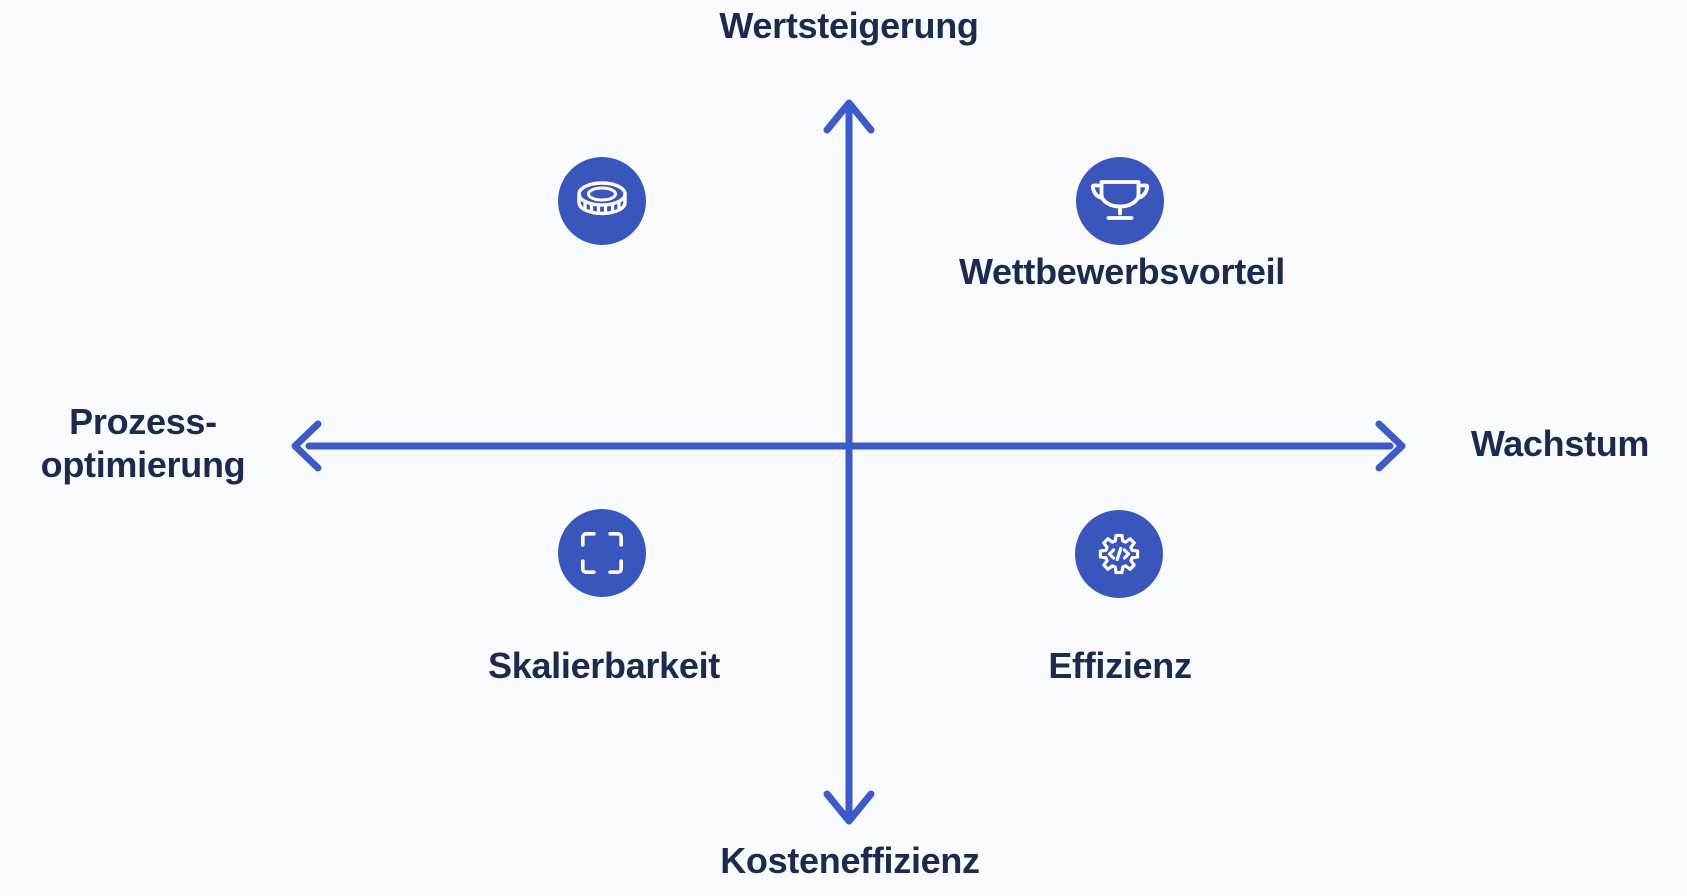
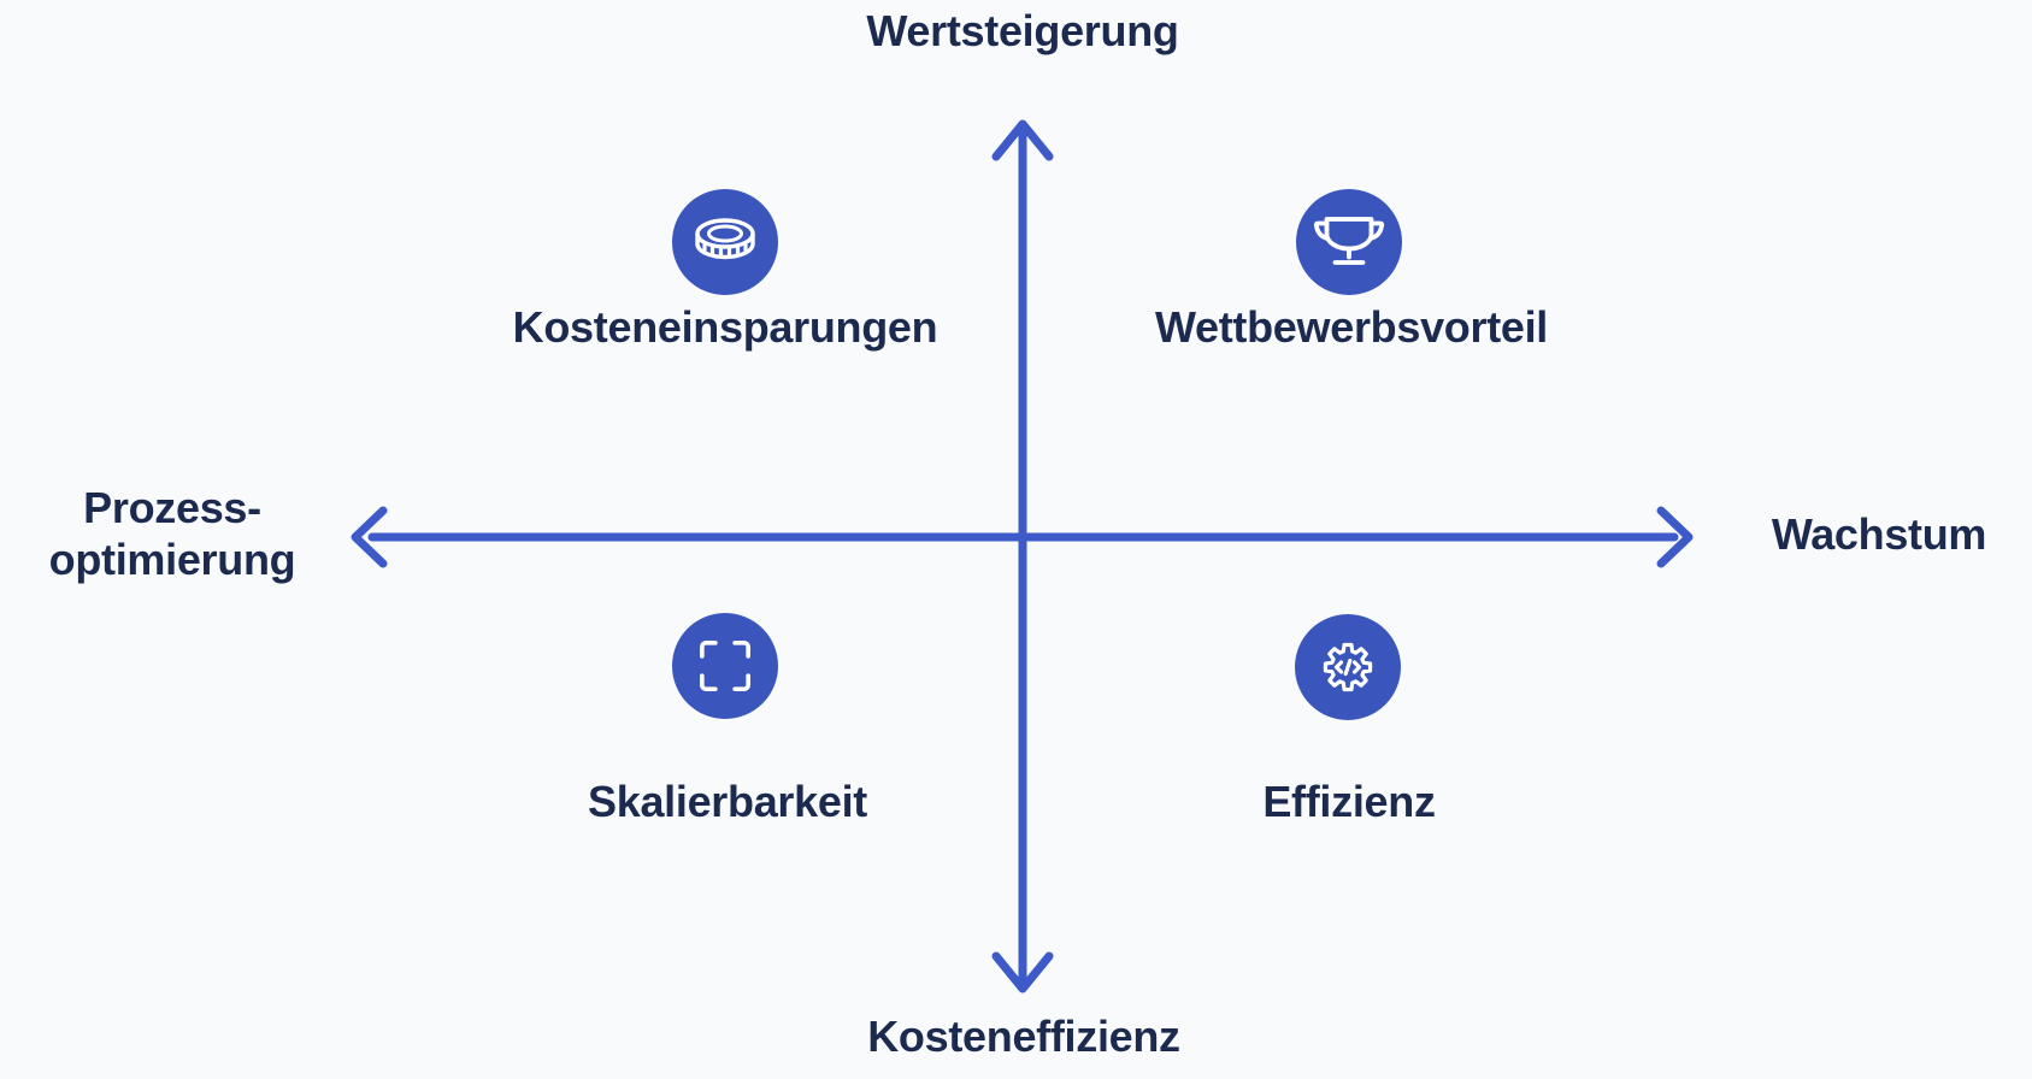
  Wertsteigerung
  Prozess-
  optimierung
  Wachstum
  Kosteneffizienz
+ Kosteneinsparungen
  Wettbewerbsvorteil
  Skalierbarkeit
  Effizienz
